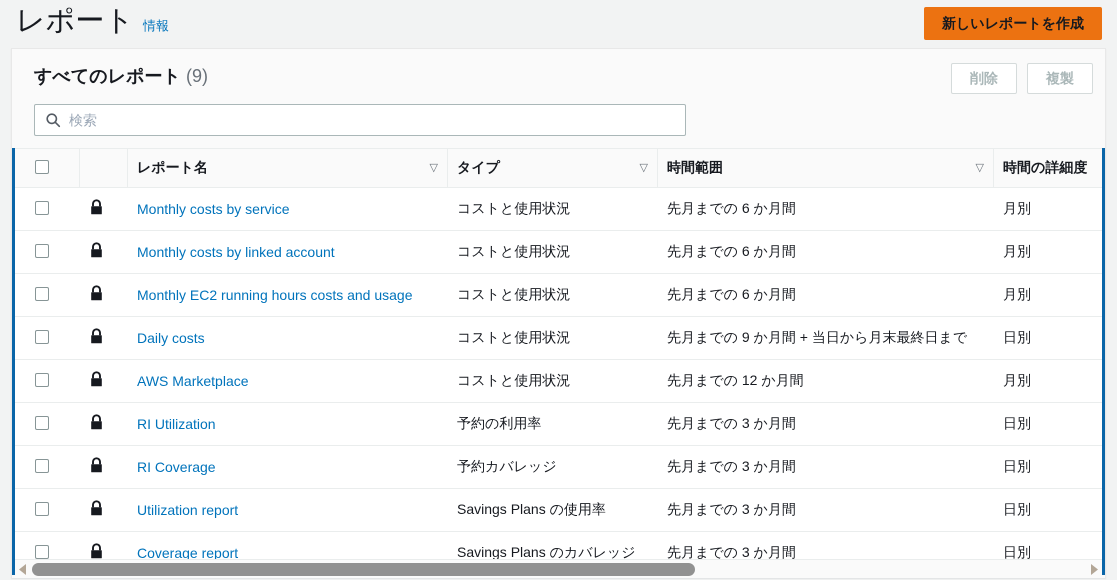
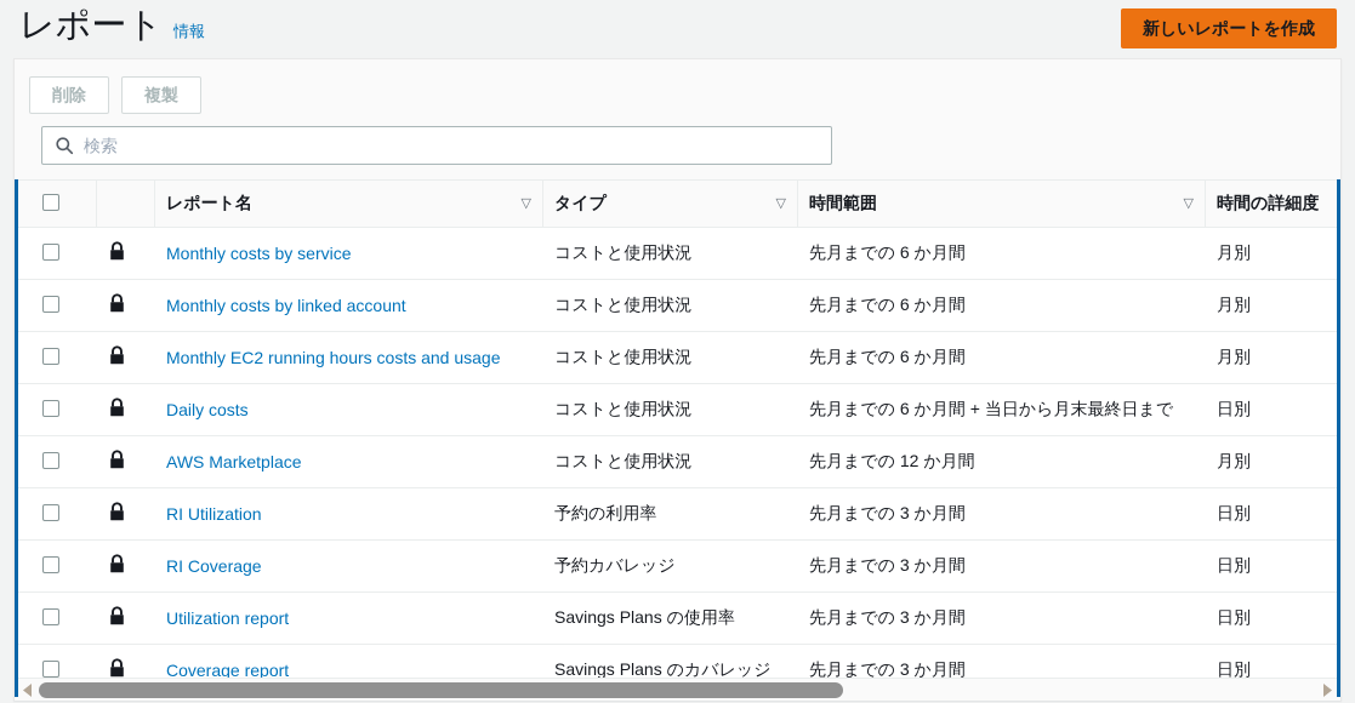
  レポート
  情報
  新しいレポートを作成
- すべてのレポート (9)
  削除
  複製
  検索
  		レポート名 ▽	タイプ ▽	時間範囲 ▽	時間の詳細度
  		Monthly costs by service	コストと使用状況	先月までの 6 か月間	月別
  		Monthly costs by linked account	コストと使用状況	先月までの 6 か月間	月別
  		Monthly EC2 running hours costs and usage	コストと使用状況	先月までの 6 か月間	月別
- 		Daily costs	コストと使用状況	先月までの 9 か月間 + 当日から月末最終日まで	日別
+ 		Daily costs	コストと使用状況	先月までの 6 か月間 + 当日から月末最終日まで	日別
  		AWS Marketplace	コストと使用状況	先月までの 12 か月間	月別
  		RI Utilization	予約の利用率	先月までの 3 か月間	日別
  		RI Coverage	予約カバレッジ	先月までの 3 か月間	日別
  		Utilization report	Savings Plans の使用率	先月までの 3 か月間	日別
  		Coverage report	Savings Plans のカバレッジ	先月までの 3 か月間	日別
